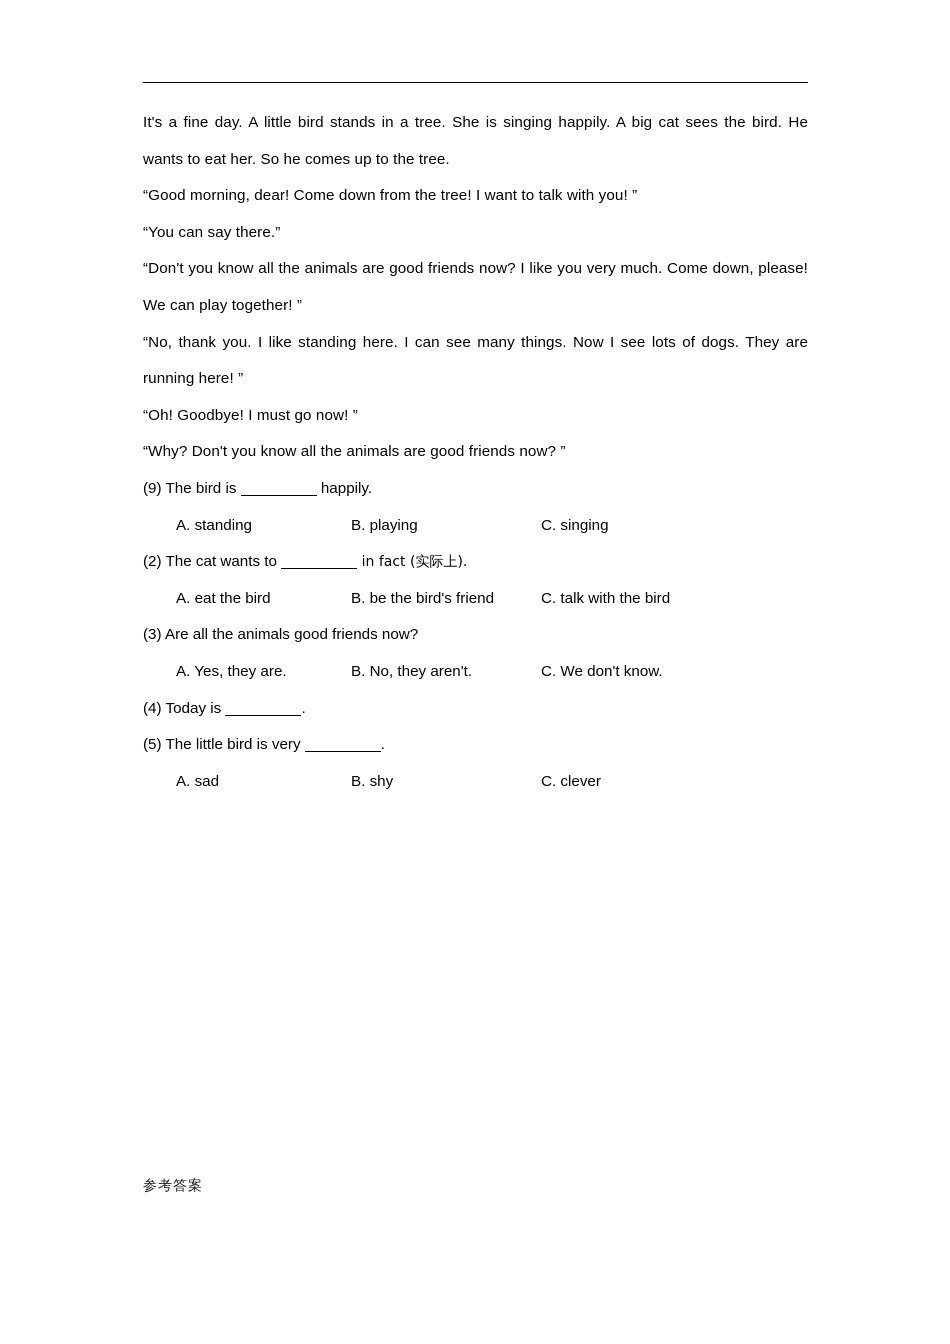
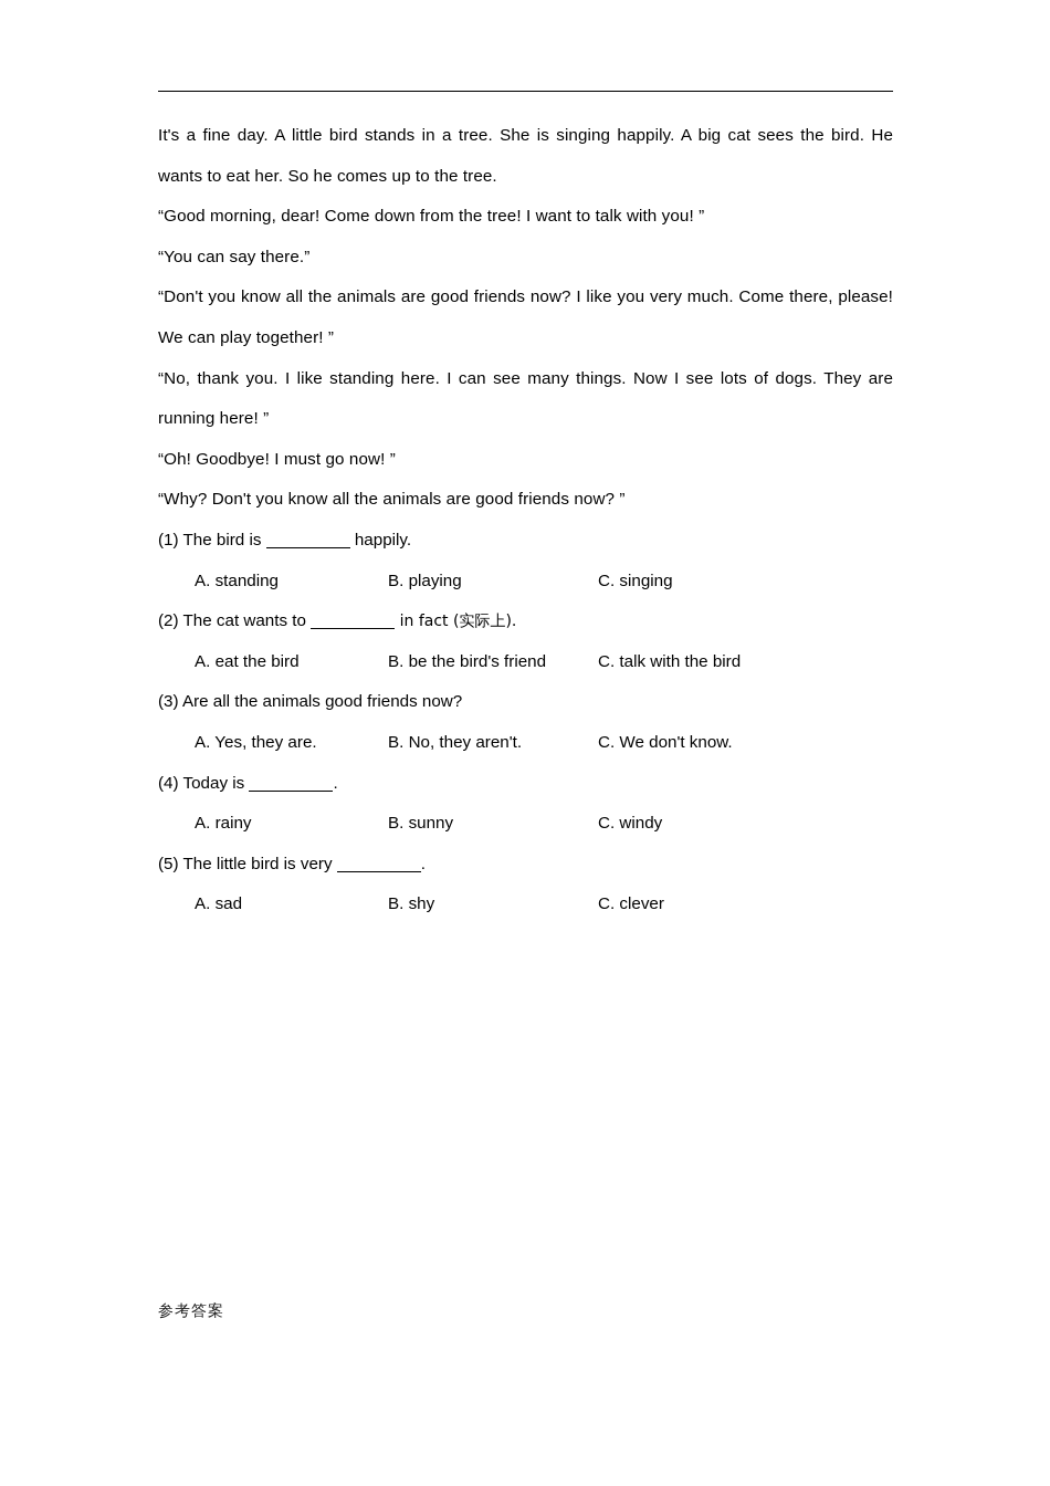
  It's a fine day. A little bird stands in a tree. She is singing happily. A big cat sees the bird. He wants to eat her. So he comes up to the tree.
  “Good morning, dear! Come down from the tree! I want to talk with you! ”
  “You can say there.”
- “Don't you know all the animals are good friends now? I like you very much. Come down, please! We can play together! ”
+ “Don't you know all the animals are good friends now? I like you very much. Come there, please! We can play together! ”
  “No, thank you. I like standing here. I can see many things. Now I see lots of dogs. They are running here! ”
  “Oh! Goodbye! I must go now! ”
  “Why? Don't you know all the animals are good friends now? ”
- (9) The bird is happily.
+ (1) The bird is happily.
  A. standing
  B. playing
  C. singing
  (2) The cat wants to in fact (实际上).
  A. eat the bird
  B. be the bird's friend
  C. talk with the bird
  (3) Are all the animals good friends now?
  A. Yes, they are.
  B. No, they aren't.
  C. We don't know.
  (4) Today is .
+ A. rainy
+ B. sunny
+ C. windy
  (5) The little bird is very .
  A. sad
  B. shy
  C. clever
  参考答案
